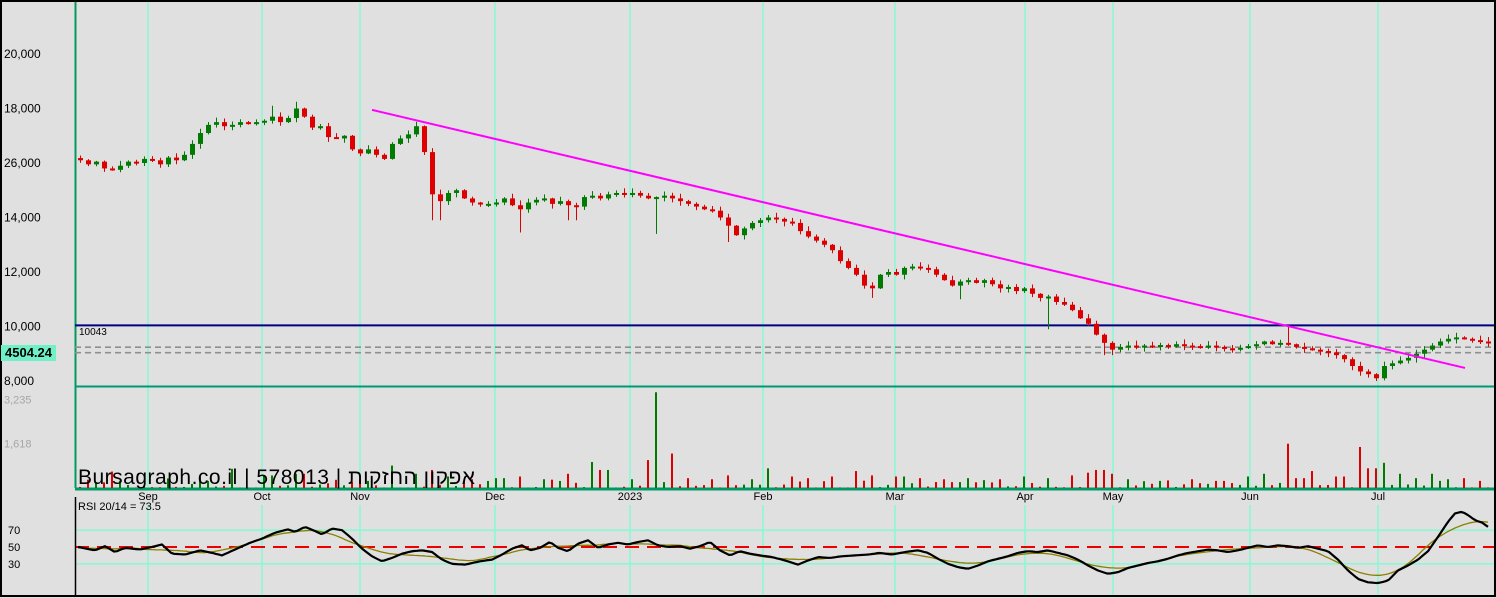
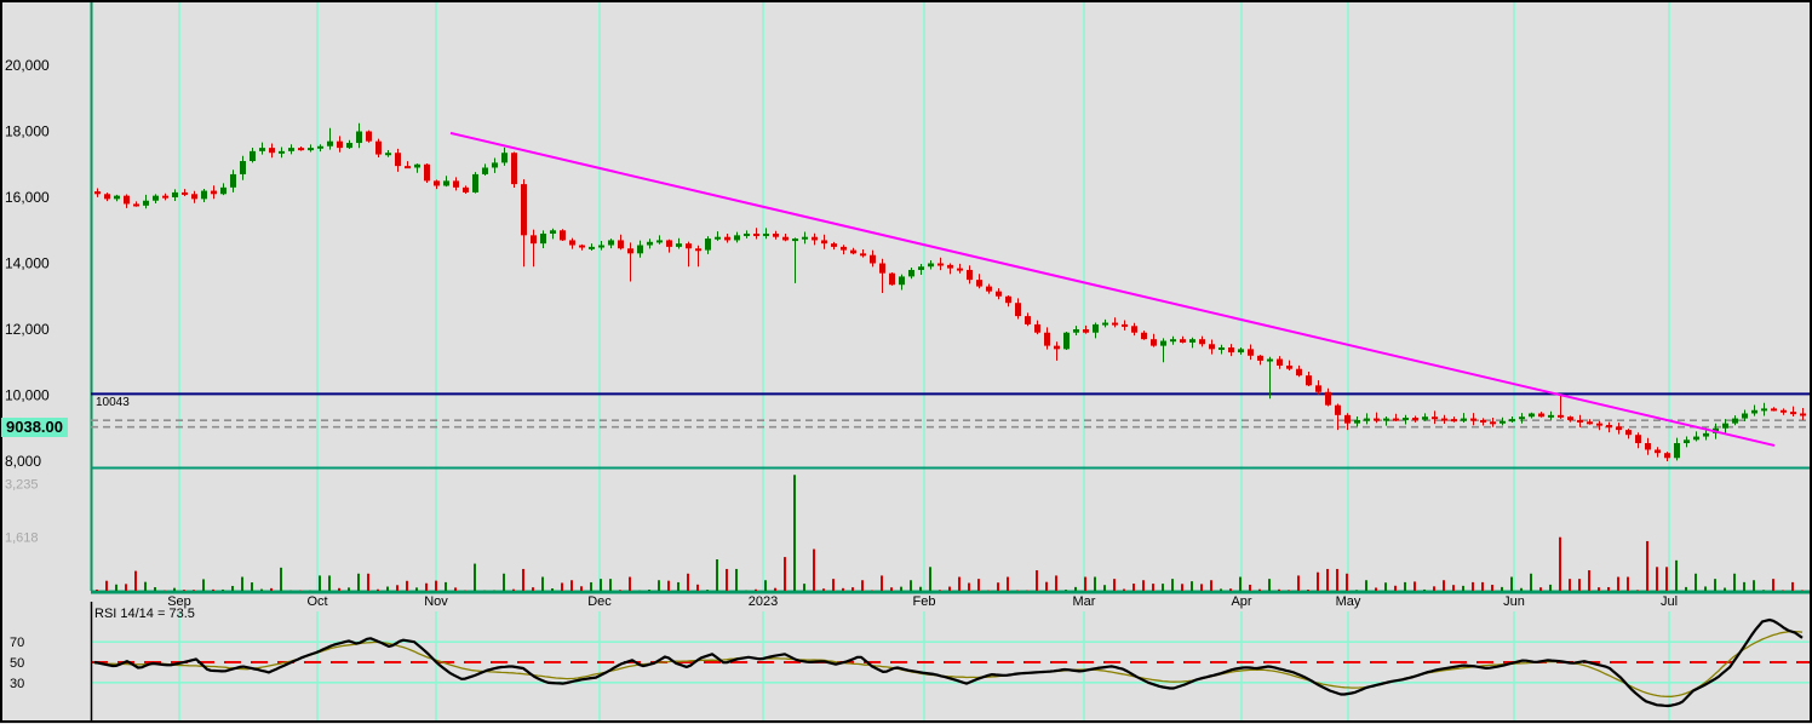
  20,000
  18,000
- 26,000
+ 16,000
  14,000
  12,000
  10,000
  8,000
  3,235
  1,618
  Sep
  Oct
  Nov
  Dec
  2023
  Feb
  Mar
  Apr
  May
  Jun
  Jul
  70
  50
  30
- Bursagraph.co.il | 578013 | אפקון החזקות
  10043
- 4504.24
+ 9038.00
- RSI 20/14 = 73.5
+ RSI 14/14 = 73.5
